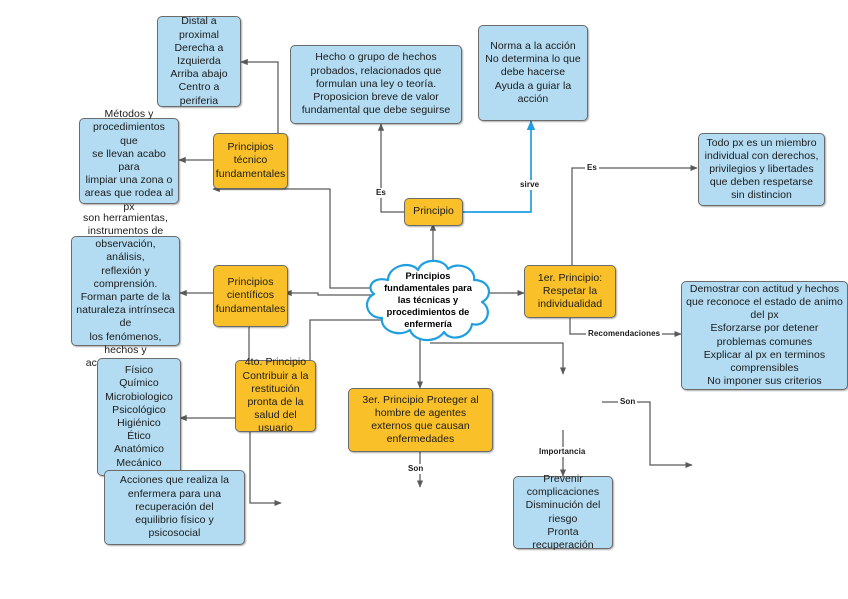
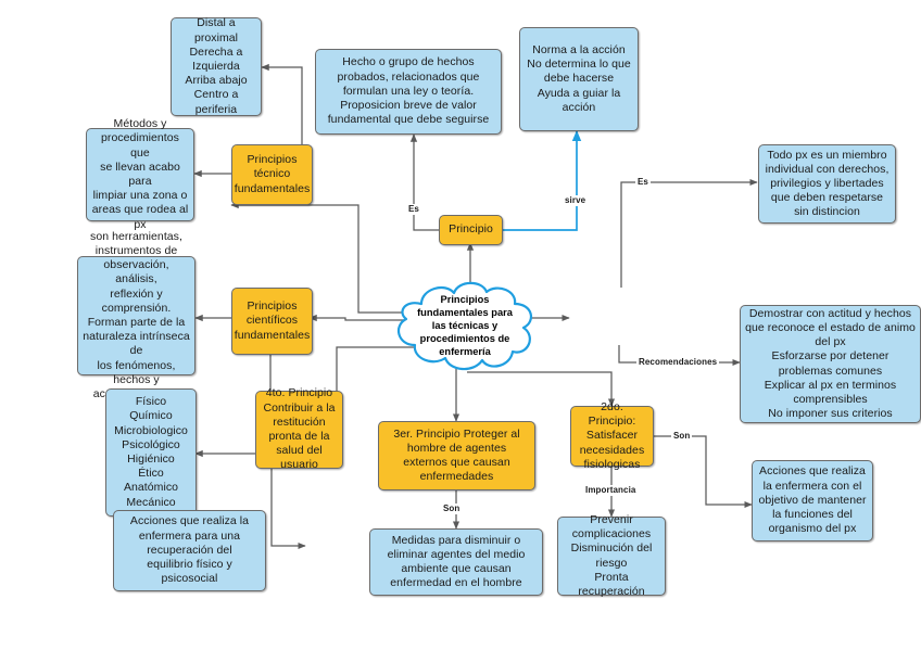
  Principios fundamentales para
  las técnicas y procedimientos de
  enfermería
  Distal a proximal
  Derecha a
  Izquierda
  Arriba abajo
  Centro a
  periferia
  Hecho o grupo de hechos
  probados, relacionados que
  formulan una ley o teoría.
  Proposicion breve de valor
  fundamental que debe seguirse
  Norma a la acción
  No determina lo que
  debe hacerse
  Ayuda a guiar la
  acción
  Todo px es un miembro
  individual con derechos,
  privilegios y libertades
  que deben respetarse
  sin distincion
  Métodos y
  procedimientos que
  se llevan acabo para
  limpiar una zona o
  areas que rodea al
  px
  Principios
  técnico
  fundamentales
  Principio
  son herramientas,
  instrumentos de
  observación, análisis,
  reflexión y comprensión.
  Forman parte de la
  naturaleza intrínseca de
  los fenómenos, hechos y
  Principios
  científicos
  fundamentales
- 1er. Principio:
- Respetar la
- individualidad
  Demostrar con actitud y hechos
  que reconoce el estado de animo
  del px
  Esforzarse por detener
  problemas comunes
  Explicar al px en terminos
  comprensibles
  No imponer sus criterios
  Físico
  Químico
  Microbiologico
  Psicológico
  Higiénico
  Ético
  Anatómico
  Mecánico
  4to. Principio
  Contribuir a la
  restitución
  pronta de la
  salud del usuario
  3er. Principio Proteger al
  hombre de agentes
  externos que causan
  enfermedades
+ 2do. Principio:
+ Satisfacer
+ necesidades
+ fisiologicas
+ Acciones que realiza
+ la enfermera con el
+ objetivo de mantener
+ la funciones del
+ organismo del px
  Acciones que realiza la
  enfermera para una
  recuperación del
  equilibrio físico y
  psicosocial
+ Medidas para disminuir o
+ eliminar agentes del medio
+ ambiente que causan
+ enfermedad en el hombre
  Prevenir
  complicaciones
  Disminución del
  riesgo
  Pronta recuperación
  Es
  sirve
  Es
  Recomendaciones
  Son
  Son
  Importancia
